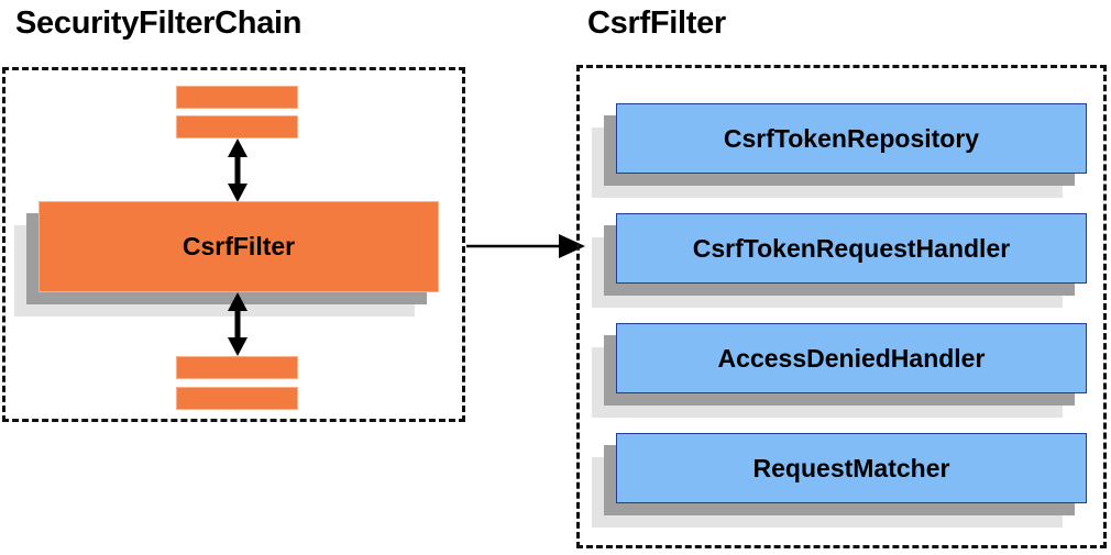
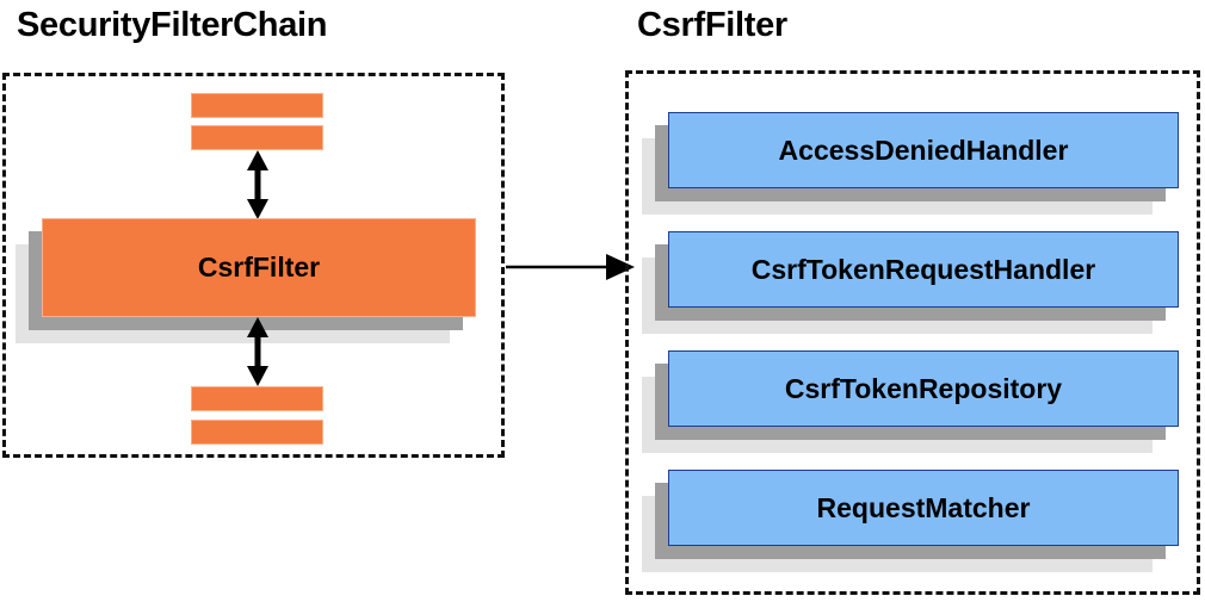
  SecurityFilterChain
  CsrfFilter
  CsrfFilter
- CsrfTokenRepository
+ AccessDeniedHandler
  CsrfTokenRequestHandler
- AccessDeniedHandler
+ CsrfTokenRepository
  RequestMatcher
